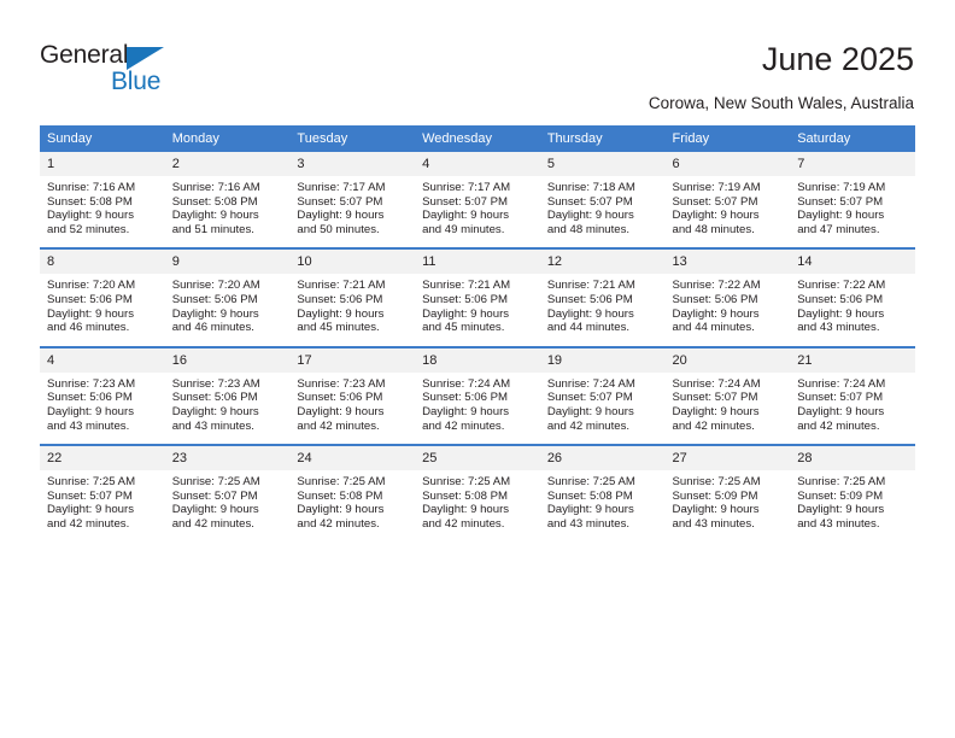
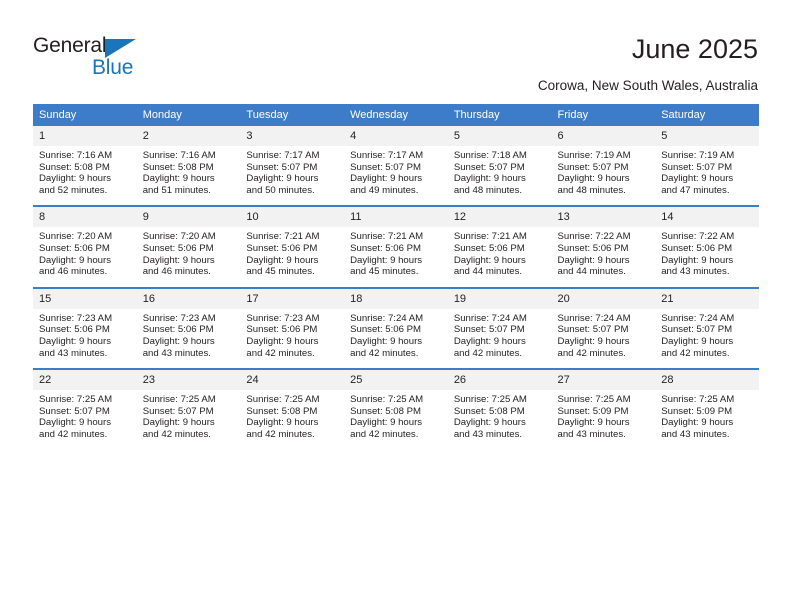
  General
  Blue
  June 2025
  Corowa, New South Wales, Australia
  Sunday	Monday	Tuesday	Wednesday	Thursday	Friday	Saturday
- 1Sunrise: 7:16 AMSunset: 5:08 PMDaylight: 9 hoursand 52 minutes.	2Sunrise: 7:16 AMSunset: 5:08 PMDaylight: 9 hoursand 51 minutes.	3Sunrise: 7:17 AMSunset: 5:07 PMDaylight: 9 hoursand 50 minutes.	4Sunrise: 7:17 AMSunset: 5:07 PMDaylight: 9 hoursand 49 minutes.	5Sunrise: 7:18 AMSunset: 5:07 PMDaylight: 9 hoursand 48 minutes.	6Sunrise: 7:19 AMSunset: 5:07 PMDaylight: 9 hoursand 48 minutes.	7Sunrise: 7:19 AMSunset: 5:07 PMDaylight: 9 hoursand 47 minutes.
+ 1Sunrise: 7:16 AMSunset: 5:08 PMDaylight: 9 hoursand 52 minutes.	2Sunrise: 7:16 AMSunset: 5:08 PMDaylight: 9 hoursand 51 minutes.	3Sunrise: 7:17 AMSunset: 5:07 PMDaylight: 9 hoursand 50 minutes.	4Sunrise: 7:17 AMSunset: 5:07 PMDaylight: 9 hoursand 49 minutes.	5Sunrise: 7:18 AMSunset: 5:07 PMDaylight: 9 hoursand 48 minutes.	6Sunrise: 7:19 AMSunset: 5:07 PMDaylight: 9 hoursand 48 minutes.	5Sunrise: 7:19 AMSunset: 5:07 PMDaylight: 9 hoursand 47 minutes.
  8Sunrise: 7:20 AMSunset: 5:06 PMDaylight: 9 hoursand 46 minutes.	9Sunrise: 7:20 AMSunset: 5:06 PMDaylight: 9 hoursand 46 minutes.	10Sunrise: 7:21 AMSunset: 5:06 PMDaylight: 9 hoursand 45 minutes.	11Sunrise: 7:21 AMSunset: 5:06 PMDaylight: 9 hoursand 45 minutes.	12Sunrise: 7:21 AMSunset: 5:06 PMDaylight: 9 hoursand 44 minutes.	13Sunrise: 7:22 AMSunset: 5:06 PMDaylight: 9 hoursand 44 minutes.	14Sunrise: 7:22 AMSunset: 5:06 PMDaylight: 9 hoursand 43 minutes.
- 4Sunrise: 7:23 AMSunset: 5:06 PMDaylight: 9 hoursand 43 minutes.	16Sunrise: 7:23 AMSunset: 5:06 PMDaylight: 9 hoursand 43 minutes.	17Sunrise: 7:23 AMSunset: 5:06 PMDaylight: 9 hoursand 42 minutes.	18Sunrise: 7:24 AMSunset: 5:06 PMDaylight: 9 hoursand 42 minutes.	19Sunrise: 7:24 AMSunset: 5:07 PMDaylight: 9 hoursand 42 minutes.	20Sunrise: 7:24 AMSunset: 5:07 PMDaylight: 9 hoursand 42 minutes.	21Sunrise: 7:24 AMSunset: 5:07 PMDaylight: 9 hoursand 42 minutes.
+ 15Sunrise: 7:23 AMSunset: 5:06 PMDaylight: 9 hoursand 43 minutes.	16Sunrise: 7:23 AMSunset: 5:06 PMDaylight: 9 hoursand 43 minutes.	17Sunrise: 7:23 AMSunset: 5:06 PMDaylight: 9 hoursand 42 minutes.	18Sunrise: 7:24 AMSunset: 5:06 PMDaylight: 9 hoursand 42 minutes.	19Sunrise: 7:24 AMSunset: 5:07 PMDaylight: 9 hoursand 42 minutes.	20Sunrise: 7:24 AMSunset: 5:07 PMDaylight: 9 hoursand 42 minutes.	21Sunrise: 7:24 AMSunset: 5:07 PMDaylight: 9 hoursand 42 minutes.
  22Sunrise: 7:25 AMSunset: 5:07 PMDaylight: 9 hoursand 42 minutes.	23Sunrise: 7:25 AMSunset: 5:07 PMDaylight: 9 hoursand 42 minutes.	24Sunrise: 7:25 AMSunset: 5:08 PMDaylight: 9 hoursand 42 minutes.	25Sunrise: 7:25 AMSunset: 5:08 PMDaylight: 9 hoursand 42 minutes.	26Sunrise: 7:25 AMSunset: 5:08 PMDaylight: 9 hoursand 43 minutes.	27Sunrise: 7:25 AMSunset: 5:09 PMDaylight: 9 hoursand 43 minutes.	28Sunrise: 7:25 AMSunset: 5:09 PMDaylight: 9 hoursand 43 minutes.
